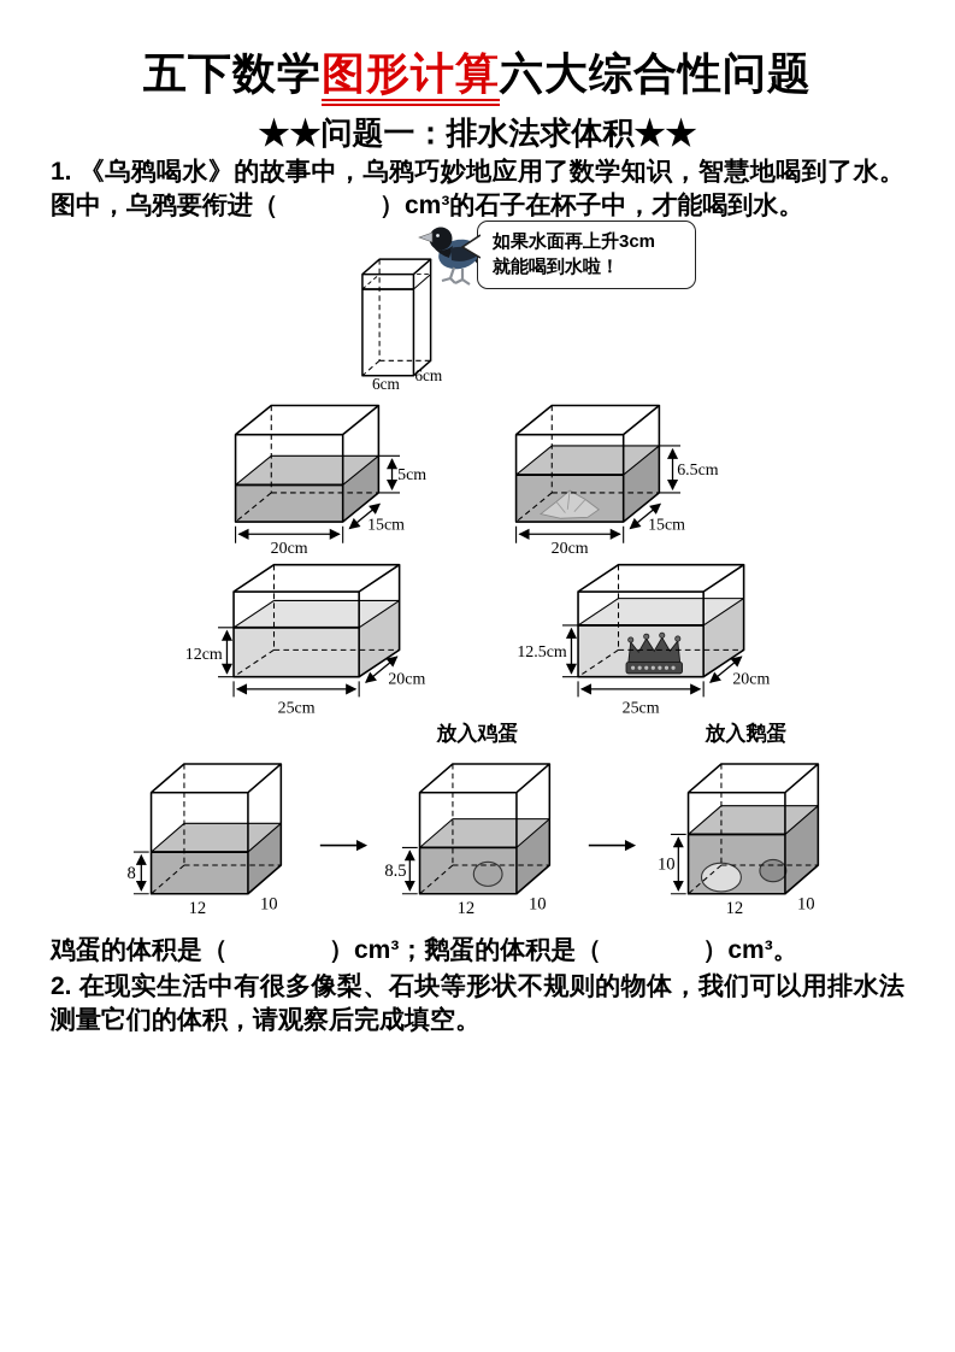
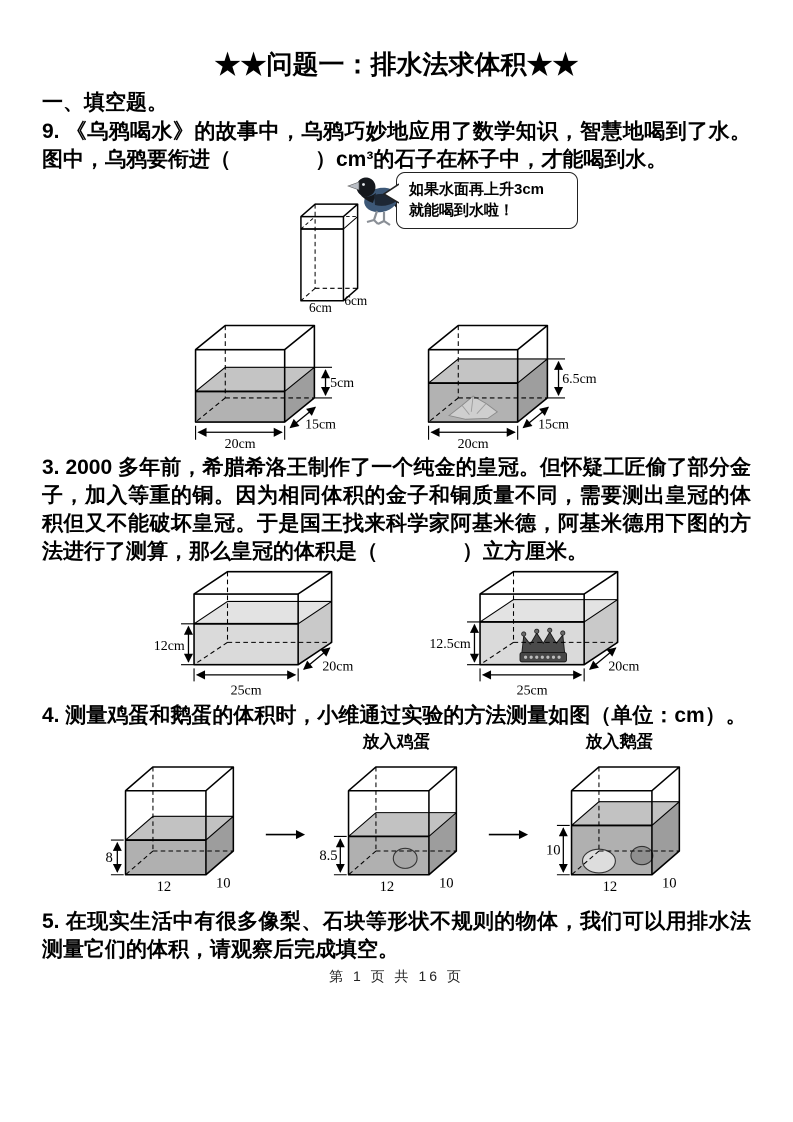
- 五下数学图形计算六大综合性问题
  ★★问题一：排水法求体积★★
+ 一、填空题。
- 1. 《乌鸦喝水》的故事中，乌鸦巧妙地应用了数学知识，智慧地喝到了水。图中，乌鸦要衔进（ ）cm³的石子在杯子中，才能喝到水。
+ 9. 《乌鸦喝水》的故事中，乌鸦巧妙地应用了数学知识，智慧地喝到了水。图中，乌鸦要衔进（ ）cm³的石子在杯子中，才能喝到水。
  6cm
  6cm
  如果水面再上升3cm
  就能喝到水啦！
  5cm
  15cm
  20cm
  6.5cm
  15cm
  20cm
+ 3. 2000 多年前，希腊希洛王制作了一个纯金的皇冠。但怀疑工匠偷了部分金子，加入等重的铜。因为相同体积的金子和铜质量不同，需要测出皇冠的体积但又不能破坏皇冠。于是国王找来科学家阿基米德，阿基米德用下图的方法进行了测算，那么皇冠的体积是（ ）立方厘米。
  12cm
  20cm
  25cm
  12.5cm
  20cm
  25cm
+ 4. 测量鸡蛋和鹅蛋的体积时，小维通过实验的方法测量如图（单位：cm）。
  8
  12
  10
  放入鸡蛋
  8.5
  12
  10
  放入鹅蛋
  10
  12
  10
- 鸡蛋的体积是（ ）cm³；鹅蛋的体积是（ ）cm³。
- 2. 在现实生活中有很多像梨、石块等形状不规则的物体，我们可以用排水法测量它们的体积，请观察后完成填空。
+ 5. 在现实生活中有很多像梨、石块等形状不规则的物体，我们可以用排水法测量它们的体积，请观察后完成填空。
+ 第 1 页 共 16 页
